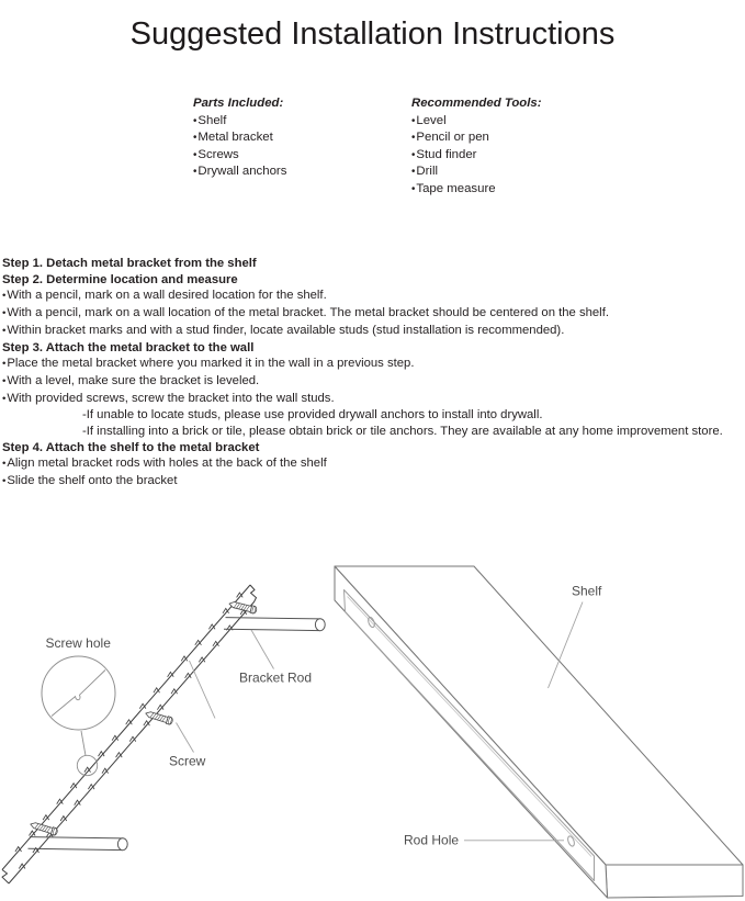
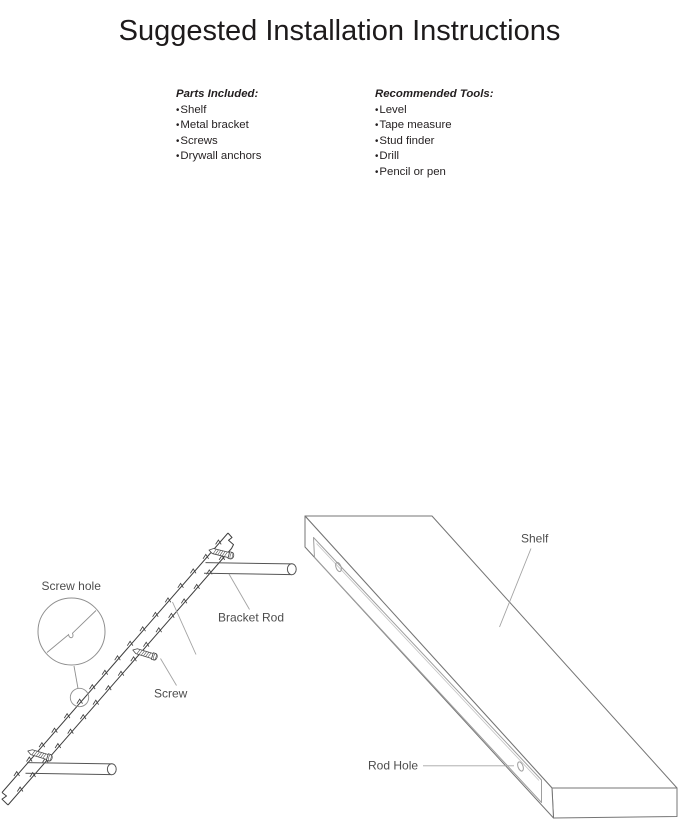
  Suggested Installation Instructions
  Parts Included:
  Shelf
  Metal bracket
  Screws
  Drywall anchors
  Recommended Tools:
  Level
- Pencil or pen
+ Tape measure
  Stud finder
  Drill
- Tape measure
+ Pencil or pen
- Step 1. Detach metal bracket from the shelf
- Step 2. Determine location and measure
- With a pencil, mark on a wall desired location for the shelf.
- With a pencil, mark on a wall location of the metal bracket. The metal bracket should be centered on the shelf.
- Within bracket marks and with a stud finder, locate available studs (stud installation is recommended).
- Step 3. Attach the metal bracket to the wall
- Place the metal bracket where you marked it in the wall in a previous step.
- With a level, make sure the bracket is leveled.
- With provided screws, screw the bracket into the wall studs.
- -If unable to locate studs, please use provided drywall anchors to install into drywall.
- -If installing into a brick or tile, please obtain brick or tile anchors. They are available at any home improvement store.
- Step 4. Attach the shelf to the metal bracket
- Align metal bracket rods with holes at the back of the shelf
- Slide the shelf onto the bracket
  Screw hole
  Bracket Rod
  Screw
  Shelf
  Rod Hole
